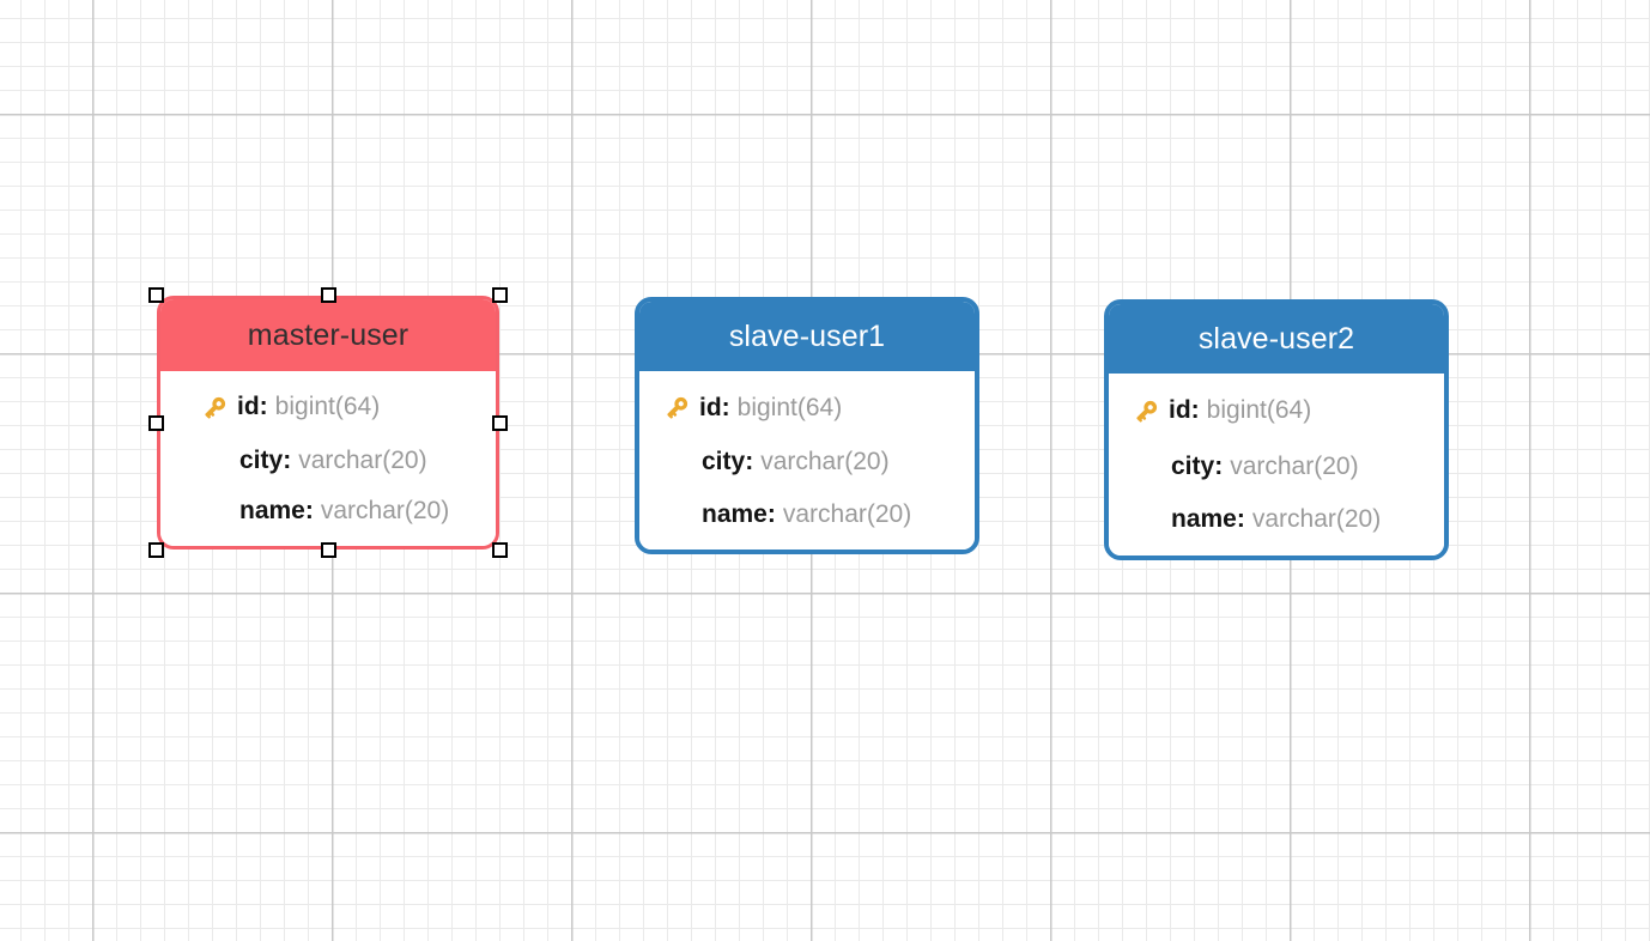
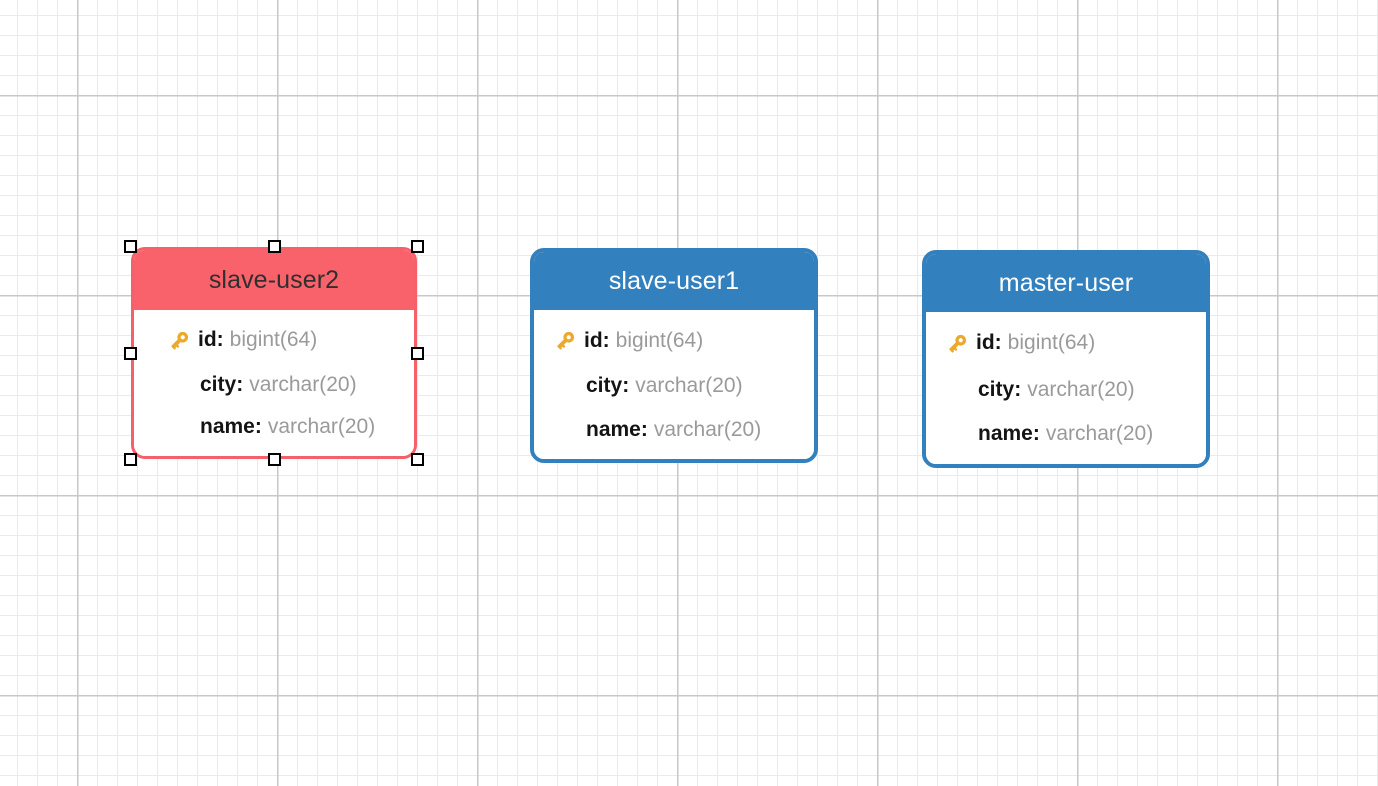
- master-user
+ slave-user2
  id
  :
  bigint(64)
  city
  :
  varchar(20)
  name
  :
  varchar(20)
  slave-user1
  id
  :
  bigint(64)
  city
  :
  varchar(20)
  name
  :
  varchar(20)
- slave-user2
+ master-user
  id
  :
  bigint(64)
  city
  :
  varchar(20)
  name
  :
  varchar(20)
